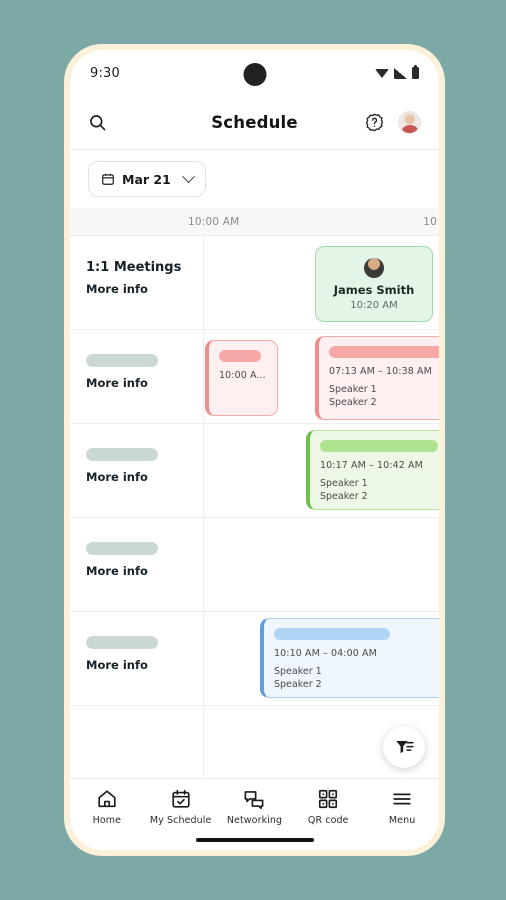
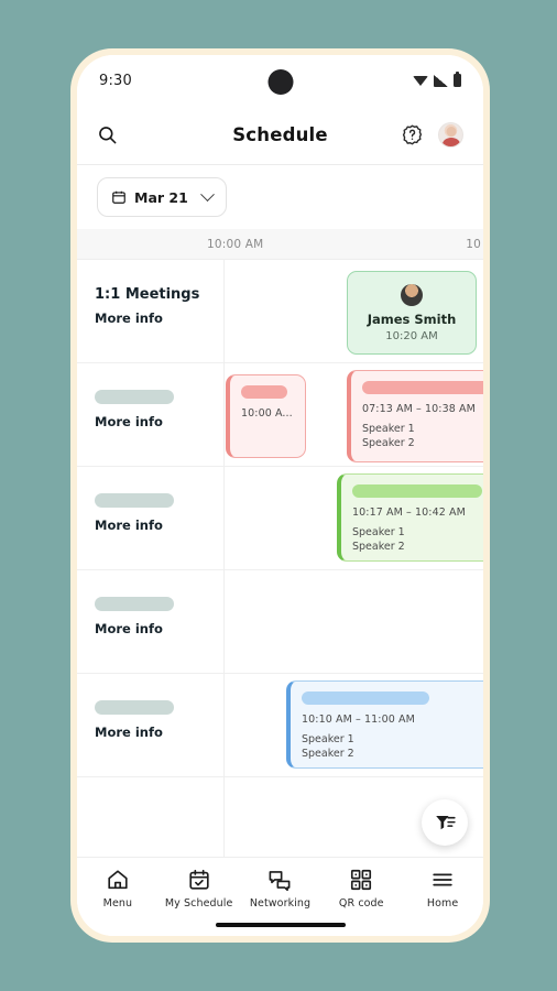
  9:30
  Schedule
  Mar 21
  10:00 AM
  10
  1:1 Meetings
  More info
  James Smith
  10:20 AM
  More info
  10:00 A...
  07:13 AM – 10:38 AM
  Speaker 1
  Speaker 2
  More info
  10:17 AM – 10:42 AM
  Speaker 1
  Speaker 2
  More info
  More info
- 10:10 AM – 04:00 AM
+ 10:10 AM – 11:00 AM
  Speaker 1
  Speaker 2
- Home
+ Menu
  My Schedule
  Networking
  QR code
- Menu
+ Home
